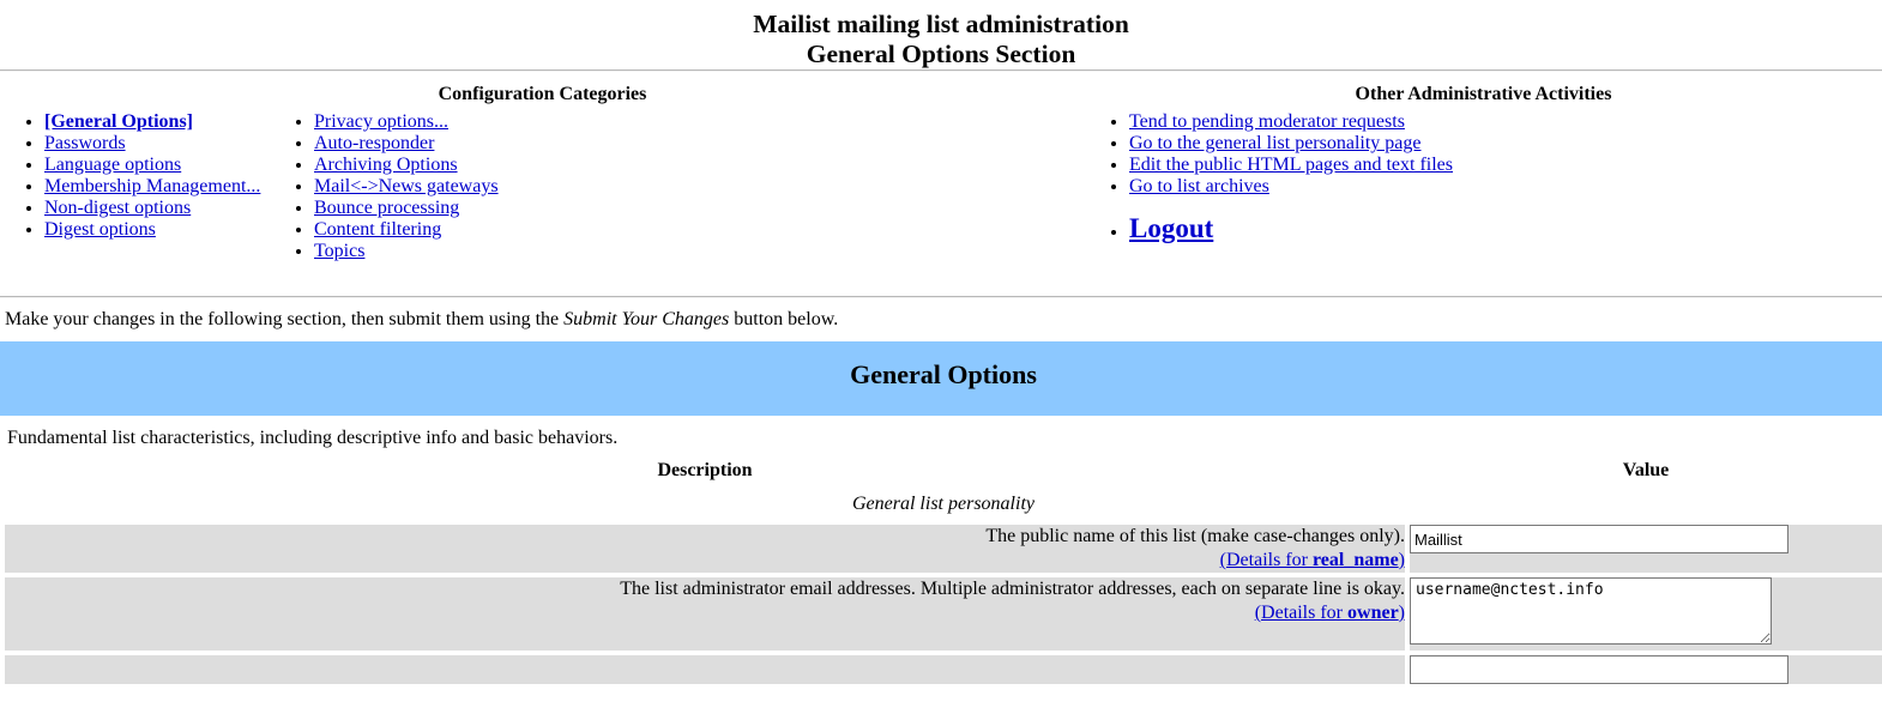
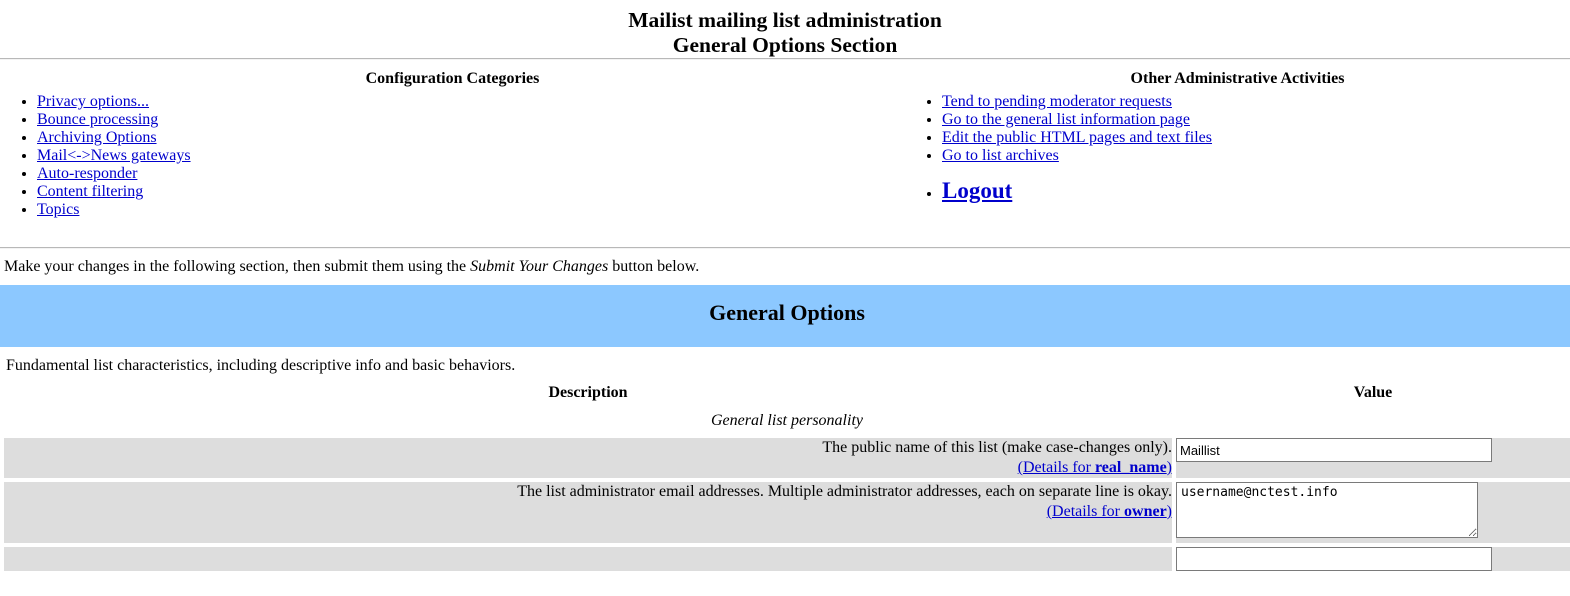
  Mailist mailing list administration
  General Options Section
  Configuration Categories
- [General Options]
- Passwords
- Language options
- Membership Management...
- Non-digest options
- Digest options
  Privacy options...
- Auto-responder
+ Bounce processing
  Archiving Options
  Mail<->News gateways
- Bounce processing
+ Auto-responder
  Content filtering
  Topics
  Other Administrative Activities
  Tend to pending moderator requests
- Go to the general list personality page
+ Go to the general list information page
  Edit the public HTML pages and text files
  Go to list archives
  Logout
  Make your changes in the following section, then submit them using the Submit Your Changes button below.
  General Options
  Fundamental list characteristics, including descriptive info and basic behaviors.
  Description	Value
  General list personality
  The public name of this list (make case-changes only).(Details for real_name)	Maillist
  The list administrator email addresses. Multiple administrator addresses, each on separate line is okay.(Details for owner)	username@nctest.info
